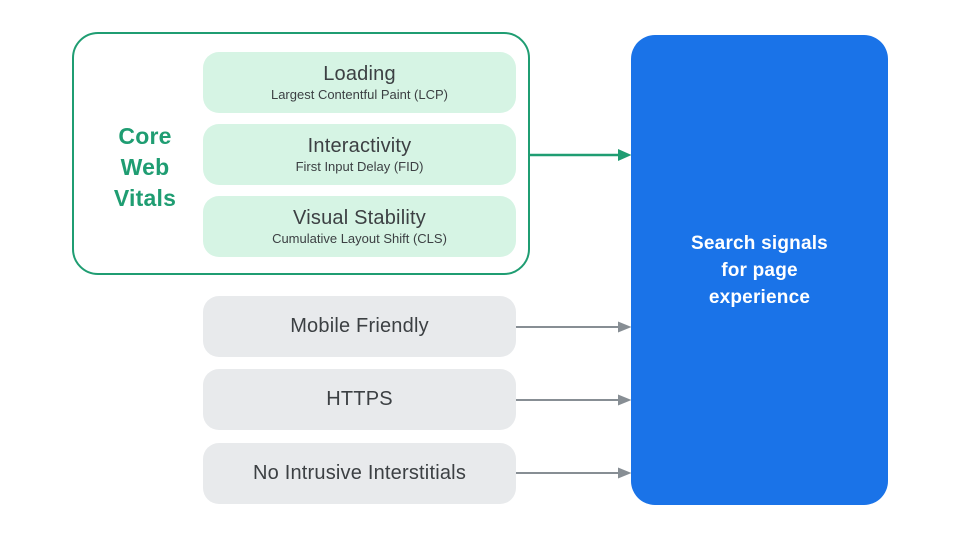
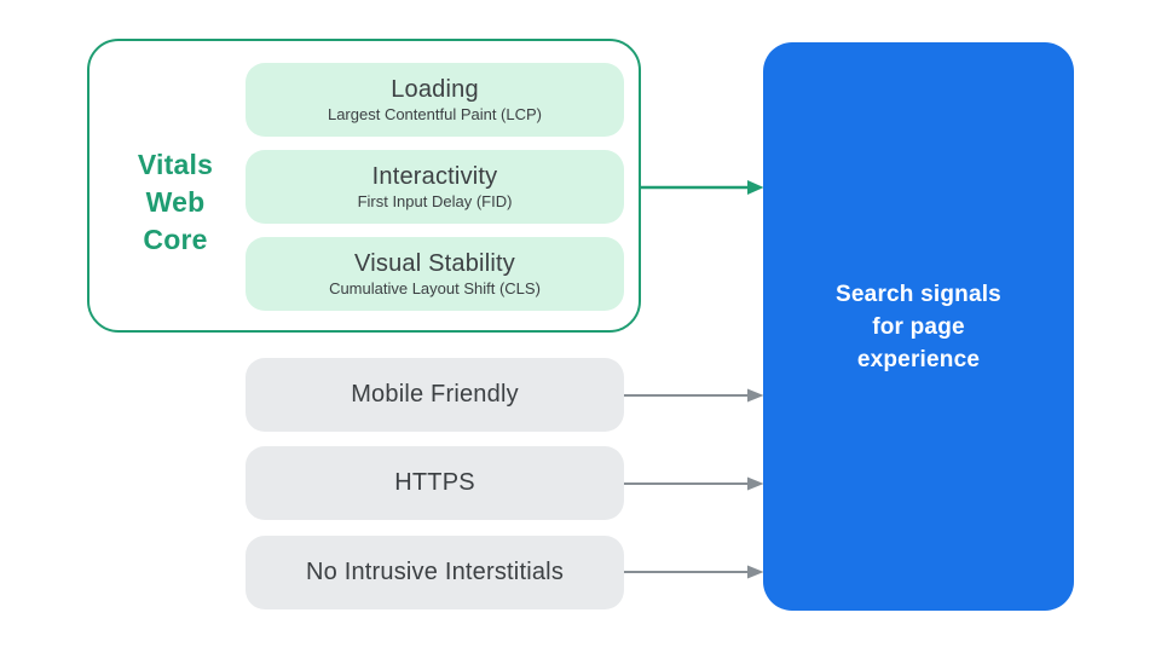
- Core
+ Vitals
  Web
- Vitals
+ Core
  Loading
  Largest Contentful Paint (LCP)
  Interactivity
  First Input Delay (FID)
  Visual Stability
  Cumulative Layout Shift (CLS)
  Mobile Friendly
  HTTPS
  No Intrusive Interstitials
  Search signals
  for page
  experience
